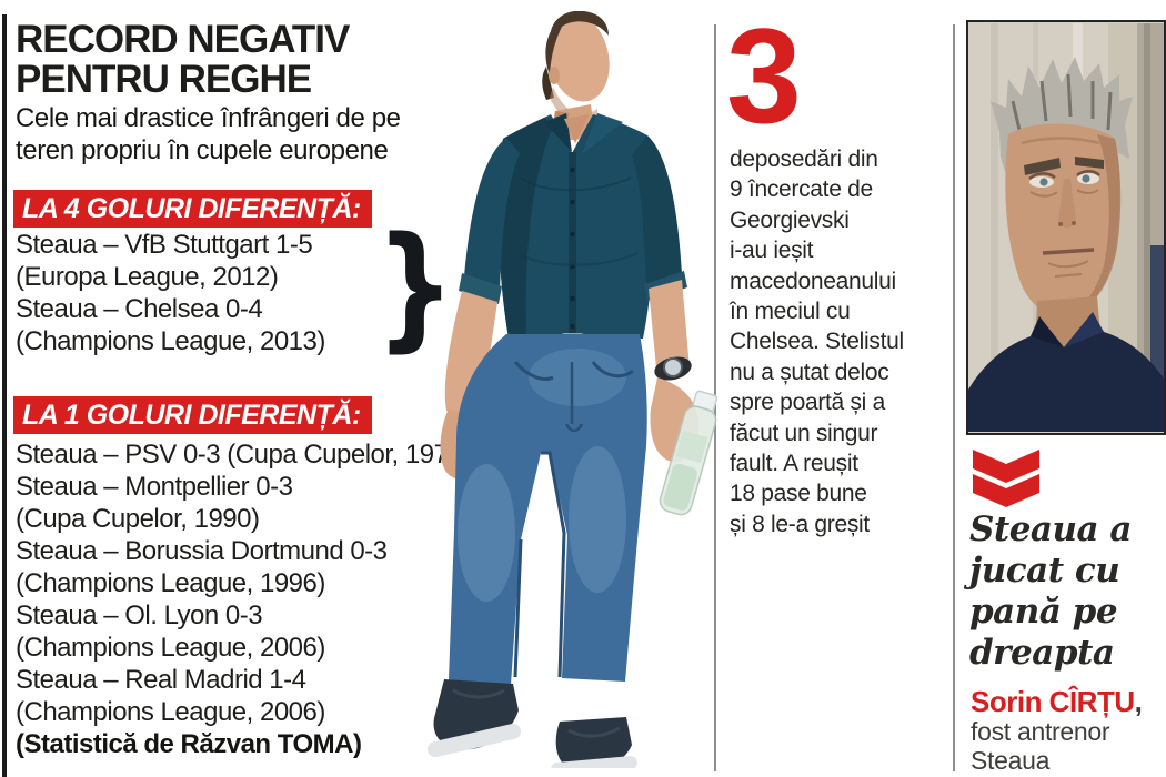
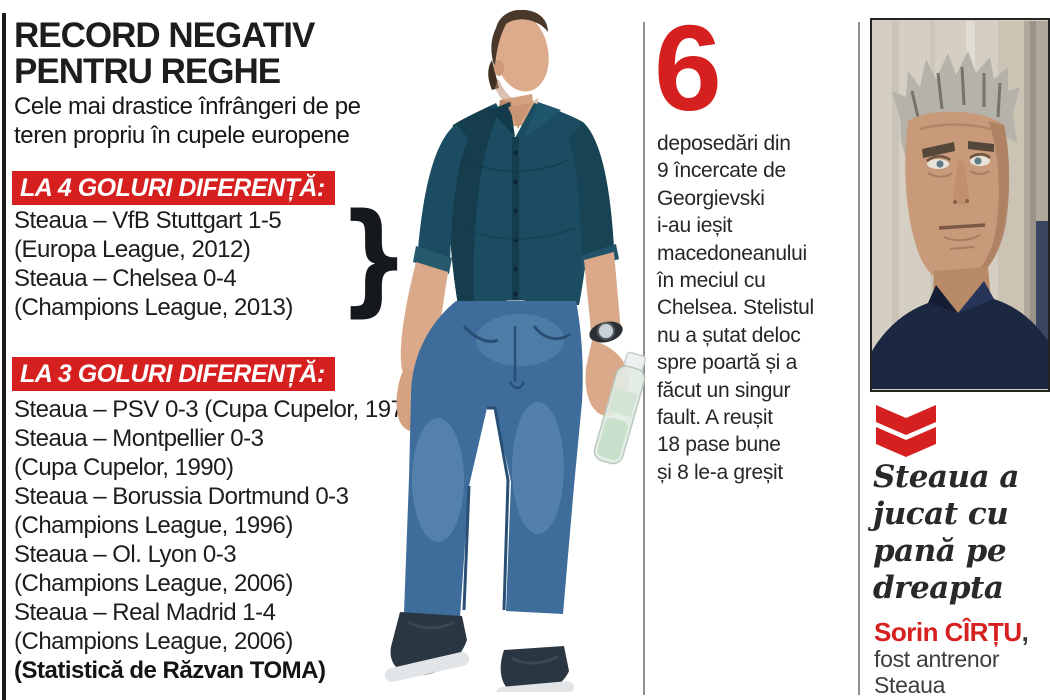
  RECORD NEGATIV
  PENTRU REGHE
  Cele mai drastice înfrângeri de pe
  teren propriu în cupele europene
  LA 4 GOLURI DIFERENȚĂ:
  Steaua – VfB Stuttgart 1-5
  (Europa League, 2012)
  Steaua – Chelsea 0-4
  (Champions League, 2013)
  }
- LA 1 GOLURI DIFERENȚĂ:
+ LA 3 GOLURI DIFERENȚĂ:
  Steaua – PSV 0-3 (Cupa Cupelor, 19
  Steaua – Montpellier 0-3
  (Cupa Cupelor, 1990)
  Steaua – Borussia Dortmund 0-3
  (Champions League, 1996)
  Steaua – Ol. Lyon 0-3
  (Champions League, 2006)
  Steaua – Real Madrid 1-4
  (Champions League, 2006)
  (Statistică de Răzvan TOMA)
- 3
+ 6
  deposedări din
  9 încercate de
  Georgievski
  i-au ieșit
  macedoneanului
  în meciul cu
  Chelsea. Stelistul
  nu a șutat deloc
  spre poartă și a
  făcut un singur
  fault. A reușit
  18 pase bune
  și 8 le-a greșit
  Steaua a
  jucat cu
  pană pe
  dreapta
  Sorin CÎRȚU,
  fost antrenor
  Steaua
